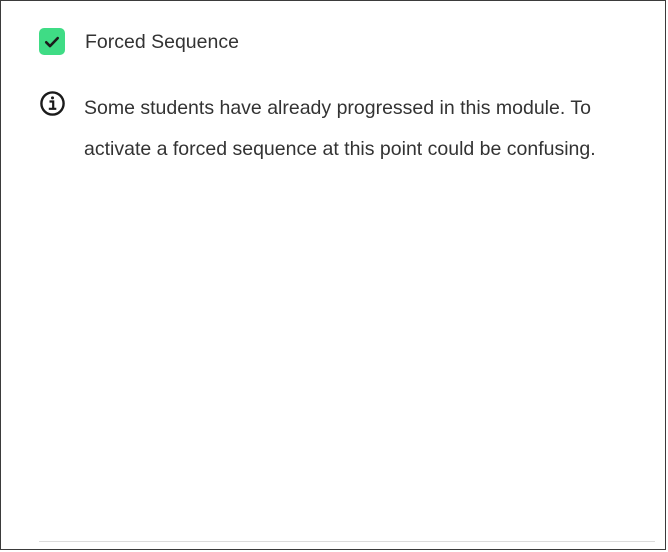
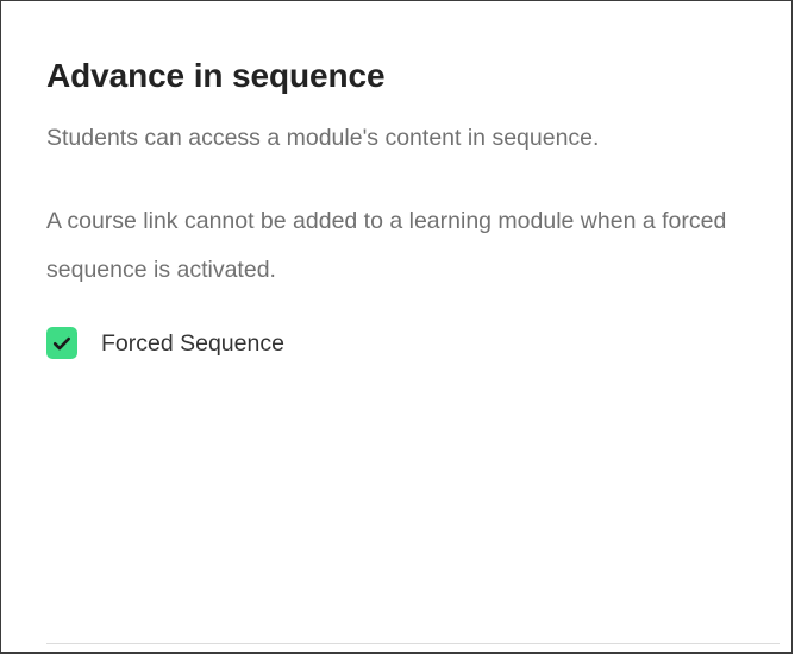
+ Advance in sequence
+ Students can access a module's content in sequence.
+ A course link cannot be added to a learning module when a forced sequence is activated.
  Forced Sequence
- Some students have already progressed in this module. To activate a forced sequence at this point could be confusing.
